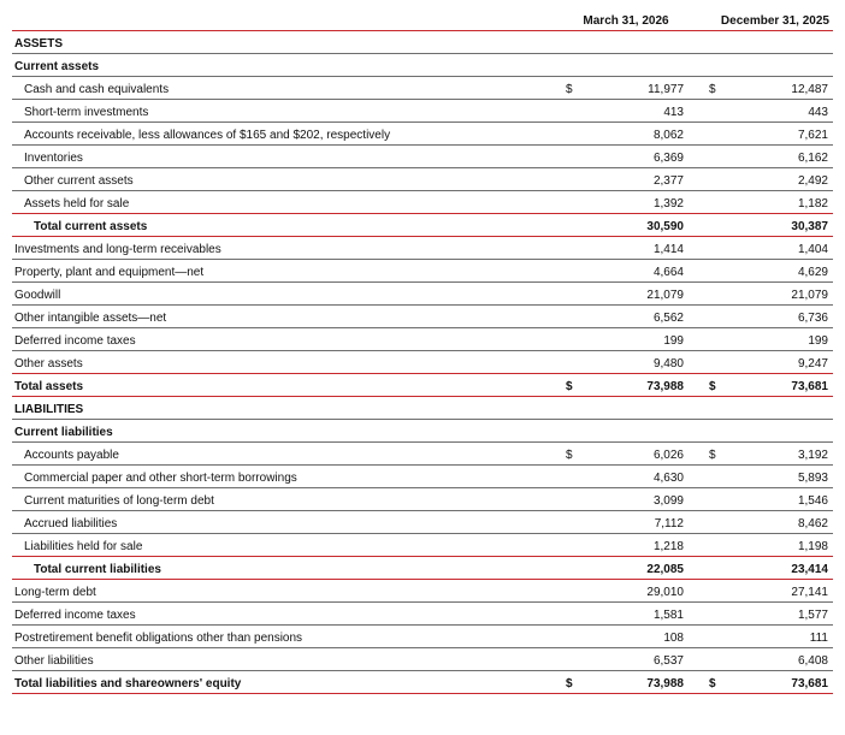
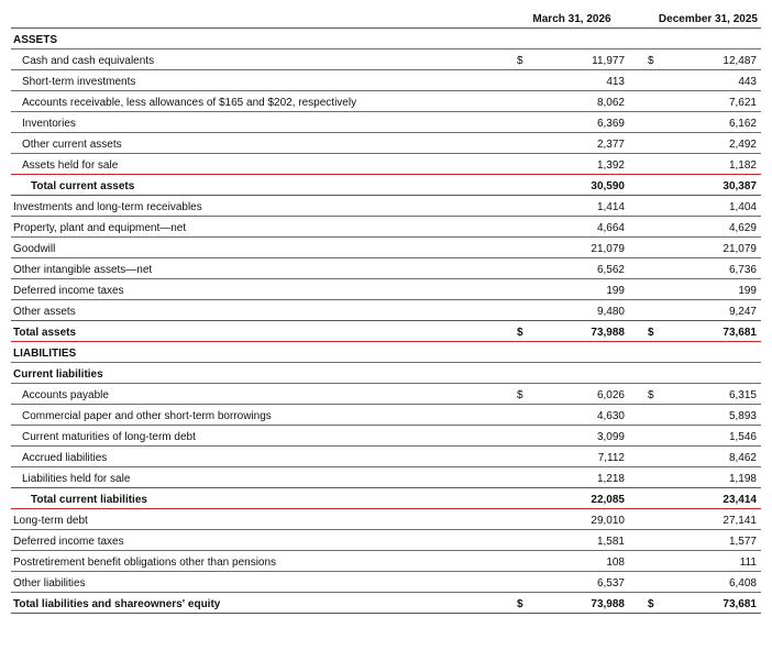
  March 31, 2026
  December 31, 2025
  ASSETS
- Current assets
  Cash and cash equivalents
  $
  $
  11,977
  12,487
  Short-term investments
  413
  443
  Accounts receivable, less allowances of $165 and $202, respectively
  8,062
  7,621
  Inventories
  6,369
  6,162
  Other current assets
  2,377
  2,492
  Assets held for sale
  1,392
  1,182
  Total current assets
  30,590
  30,387
  Investments and long-term receivables
  1,414
  1,404
  Property, plant and equipment—net
  4,664
  4,629
  Goodwill
  21,079
  21,079
  Other intangible assets—net
  6,562
  6,736
  Deferred income taxes
  199
  199
  Other assets
  9,480
  9,247
  Total assets
  $
  $
  73,988
  73,681
  LIABILITIES
  Current liabilities
  Accounts payable
  $
  $
  6,026
- 3,192
+ 6,315
  Commercial paper and other short-term borrowings
  4,630
  5,893
  Current maturities of long-term debt
  3,099
  1,546
  Accrued liabilities
  7,112
  8,462
  Liabilities held for sale
  1,218
  1,198
  Total current liabilities
  22,085
  23,414
  Long-term debt
  29,010
  27,141
  Deferred income taxes
  1,581
  1,577
  Postretirement benefit obligations other than pensions
  108
  111
  Other liabilities
  6,537
  6,408
  Total liabilities and shareowners' equity
  $
  $
  73,988
  73,681
